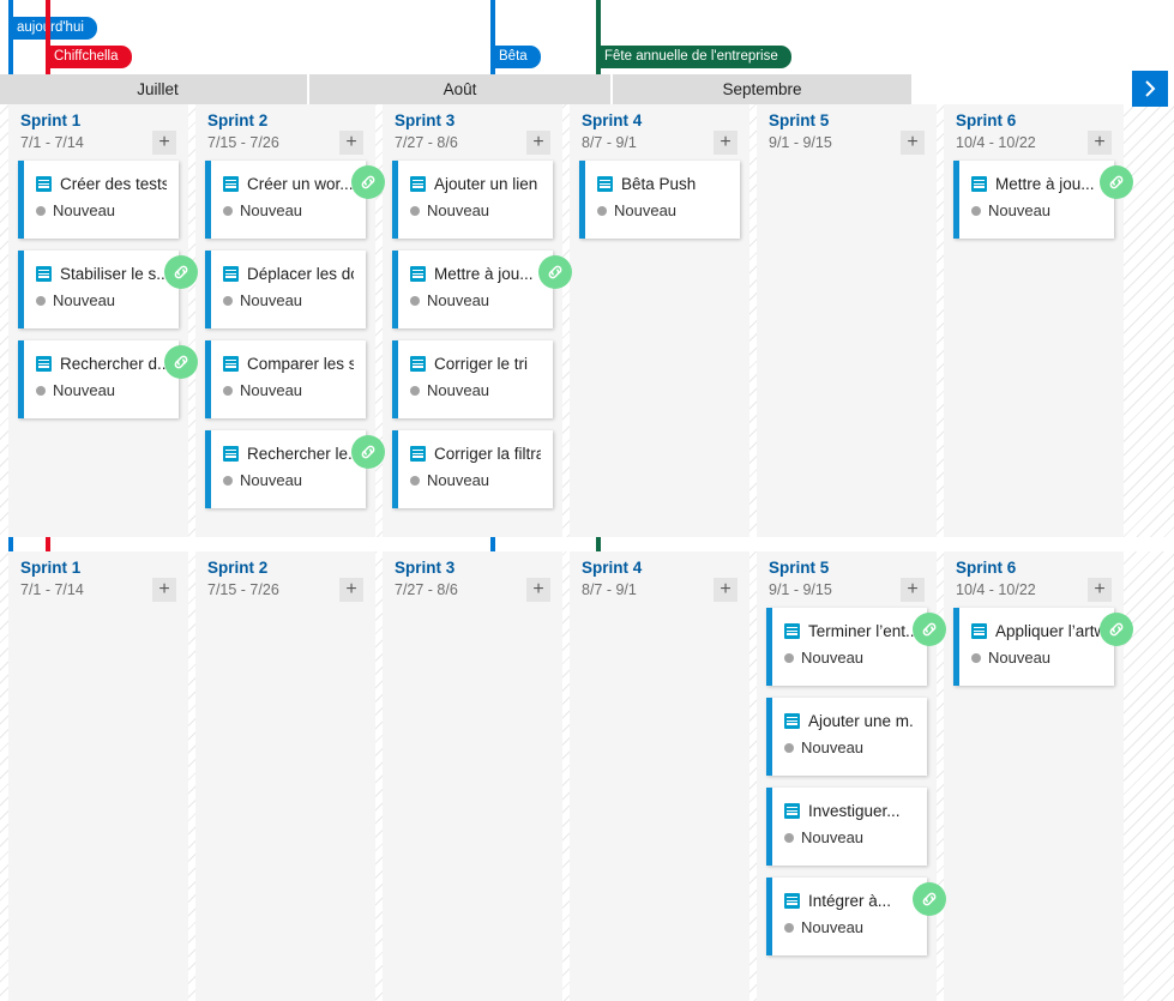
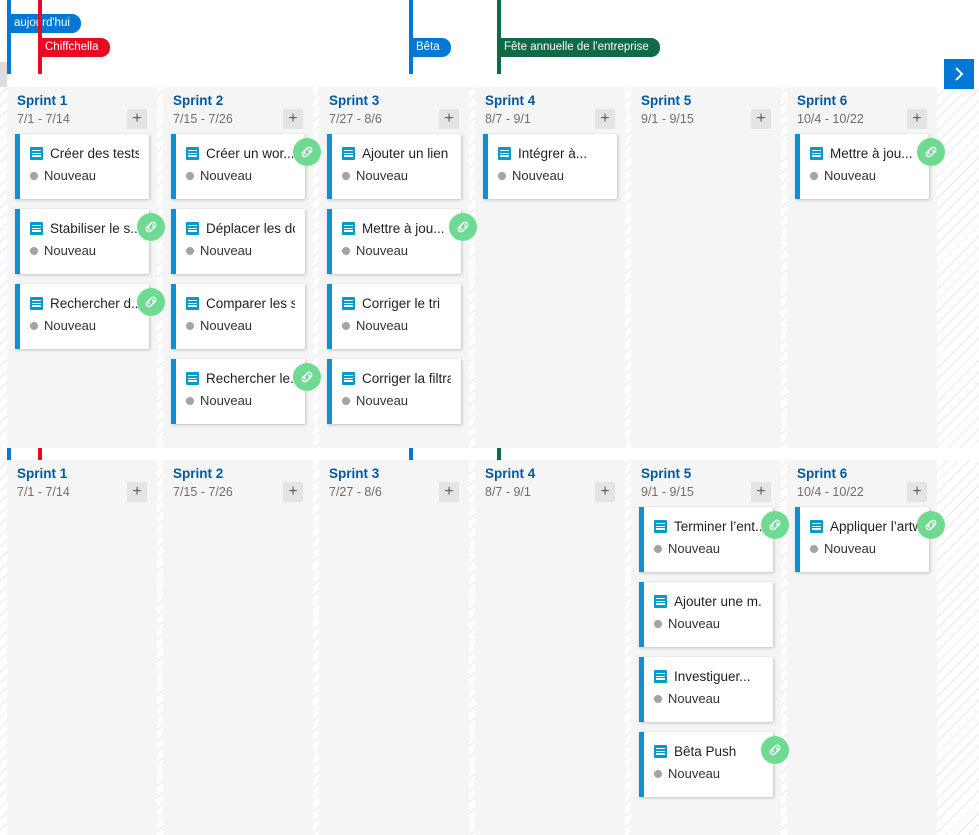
  aujord'hui
  Chiffchella
  Bêta
  Fête annuelle de l'entreprise
- Juillet
- Août
- Septembre
  Sprint 1
  7/1 - 7/14
  +
  Créer des tests
  Nouveau
  Stabiliser le s..
  Nouveau
  Rechercher d.
  Nouveau
  Sprint 2
  7/15 - 7/26
  +
  Créer un wor..
  Nouveau
  Déplacer les d
  Nouveau
  Comparer les s
  Nouveau
  Rechercher le.
  Nouveau
  Sprint 3
  7/27 - 8/6
  +
  Ajouter un lien
  Nouveau
  Mettre à jou...
  Nouveau
  Corriger le tri
  Nouveau
  Corriger la filtra
  Nouveau
  Sprint 4
  8/7 - 9/1
  +
- Bêta Push
+ Intégrer à...
  Nouveau
  Sprint 5
  9/1 - 9/15
  +
  Sprint 6
  10/4 - 10/22
  +
  Mettre à jou...
  Nouveau
  Sprint 1
  7/1 - 7/14
  +
  Sprint 2
  7/15 - 7/26
  +
  Sprint 3
  7/27 - 8/6
  +
  Sprint 4
  8/7 - 9/1
  +
  Sprint 5
  9/1 - 9/15
  +
  Terminer l’ent.
  Nouveau
  Ajouter une m.
  Nouveau
  Investiguer...
  Nouveau
- Intégrer à...
+ Bêta Push
  Nouveau
  Sprint 6
  10/4 - 10/22
  +
  Appliquer l’art
  Nouveau
